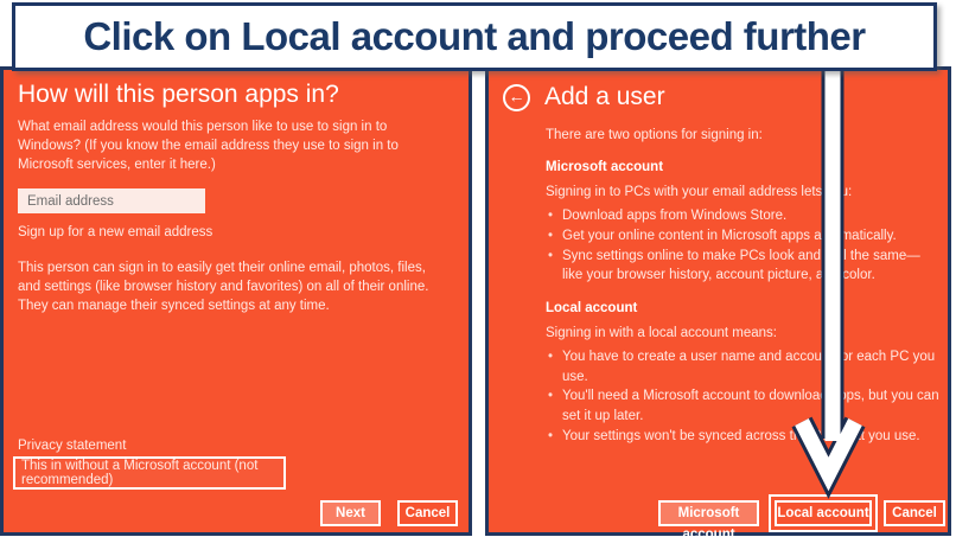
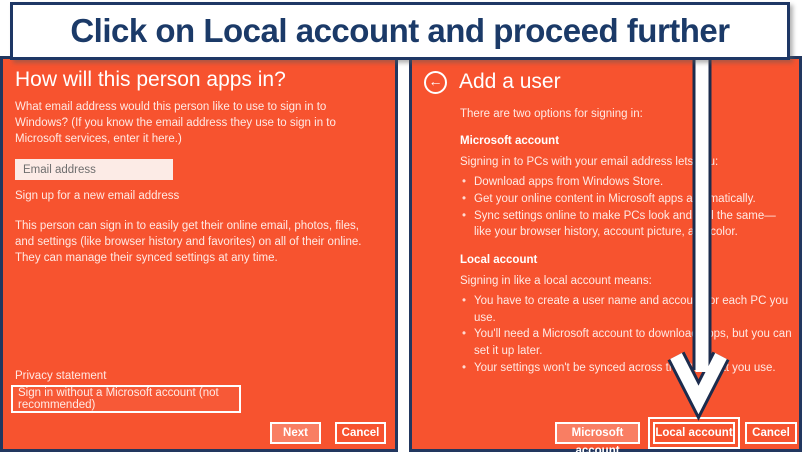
  Click on Local account and proceed further
  How will this person apps in?
  What email address would this person like to use to sign in to Windows? (If you know the email address they use to sign in to Microsoft services, enter it here.)
  Email address
  Sign up for a new email address
  This person can sign in to easily get their online email, photos, files, and settings (like browser history and favorites) on all of their online. They can manage their synced settings at any time.
  Privacy statement
- This in without a Microsoft account (not recommended)
+ Sign in without a Microsoft account (not recommended)
  Next
  Cancel
  ←
  Add a user
  There are two options for signing in:
  Microsoft account
  Signing in to PCs with your email address letsu:
  Download apps from Windows Store.
  Get your online content in Microsoft apps amatically.
  Sync settings online to make PCs look andl the same—like your browser history, account picture, a color.
  Local account
- Signing in with a local account means:
+ Signing in like a local account means:
  You have to create a user name and accouor each PC you use.
  You'll need a Microsoft account to downloaps, but you can set it up later.
  Your settings won't be synced across tt you use.
  Microsoft account
  Local account
  Cancel
